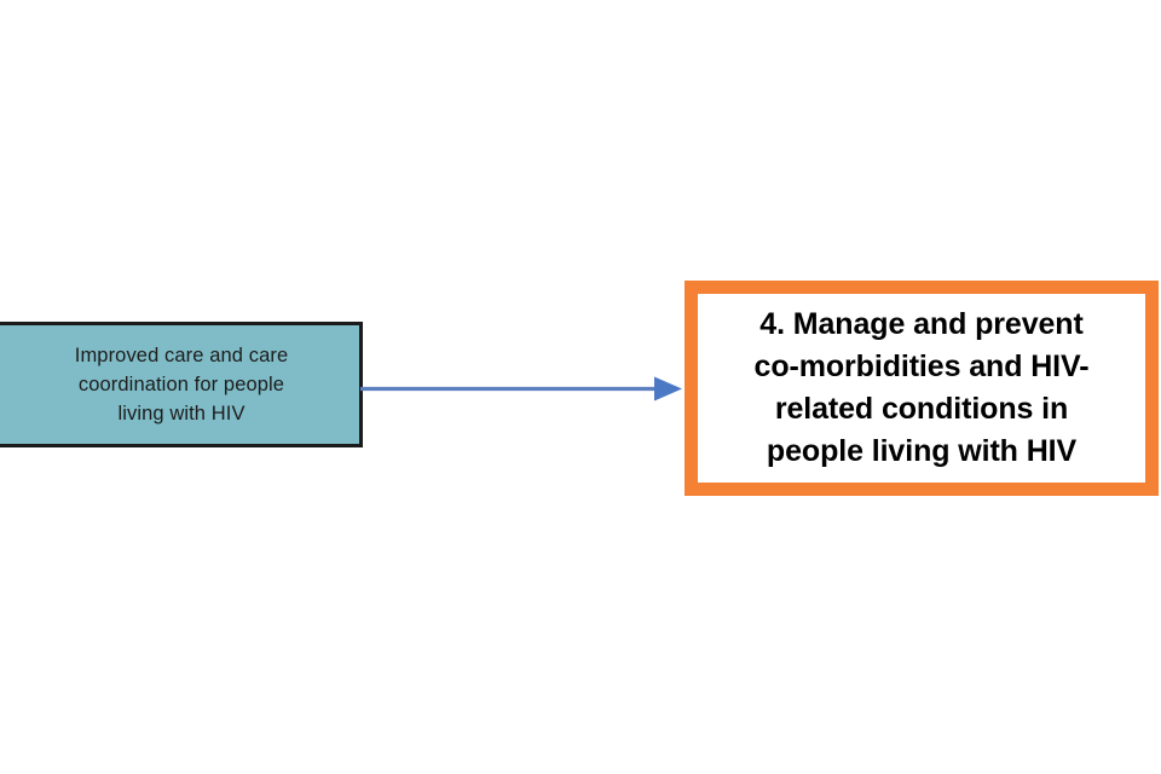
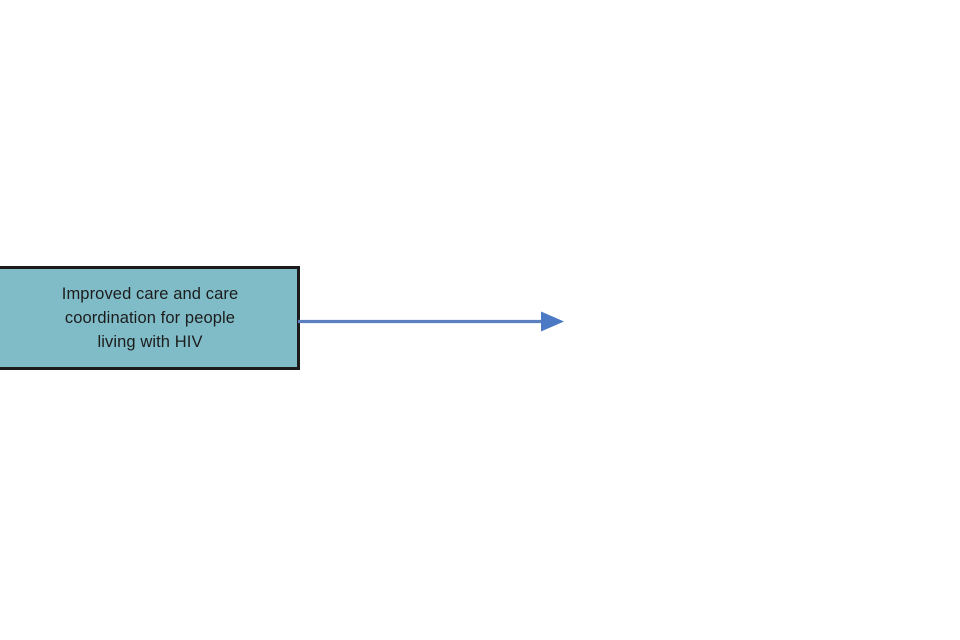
  Improved care and care
  coordination for people
  living with HIV
- 4. Manage and prevent
- co-morbidities and HIV-
- related conditions in
- people living with HIV
